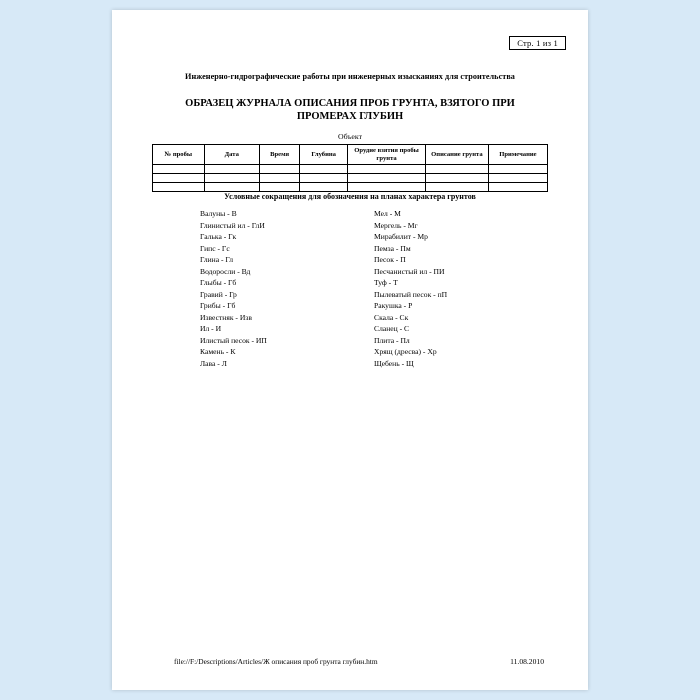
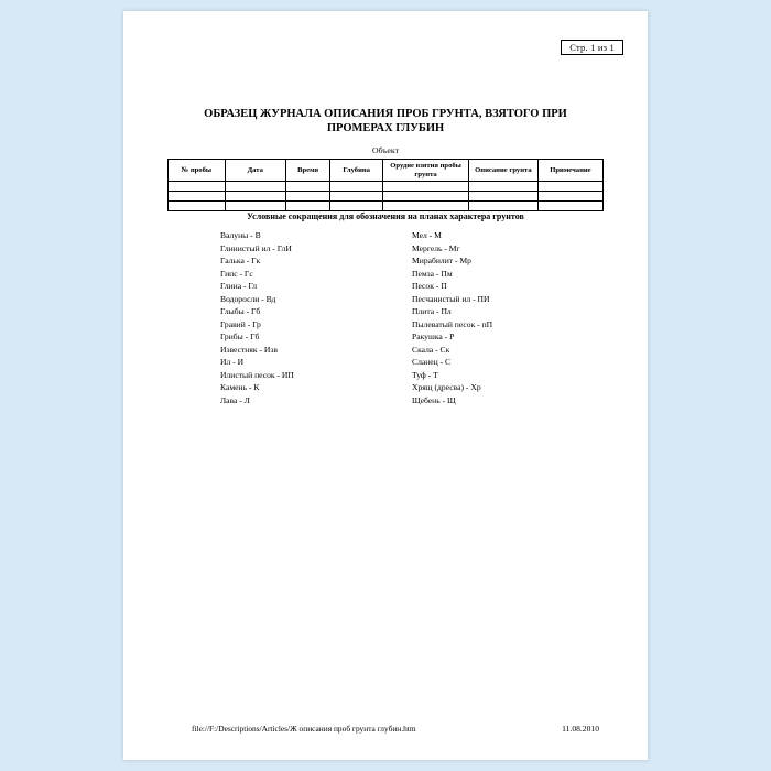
  Стр. 1 из 1
- Инженерно-гидрографические работы при инженерных изысканиях для строительства
  ОБРАЗЕЦ ЖУРНАЛА ОПИСАНИЯ ПРОБ ГРУНТА, ВЗЯТОГО ПРИ ПРОМЕРАХ ГЛУБИН
  Объект
  Условные сокращения для обозначения на планах характера грунтов
  Валуны - В
  Глинистый ил - ГлИ
  Галька - Гк
  Гипс - Гс
  Глина - Гл
  Водоросли - Вд
  Глыбы - Гб
  Гравий - Гр
  Грибы - Гб
  Известняк - Изв
  Ил - И
  Илистый песок - ИП
  Камень - К
  Лава - Л
  Мел - М
  Мергель - Мг
  Мирабилит - Мр
  Пемза - Пм
  Песок - П
  Песчанистый ил - ПИ
- Туф - Т
+ Плита - Пл
  Пылеватый песок - пП
  Ракушка - Р
  Скала - Ск
  Сланец - С
- Плита - Пл
+ Туф - Т
  Хрящ (дресва) - Хр
  Щебень - Щ
  file://F:/Descriptions/Articles/Ж описания проб грунта глубин.htm
  11.08.2010
